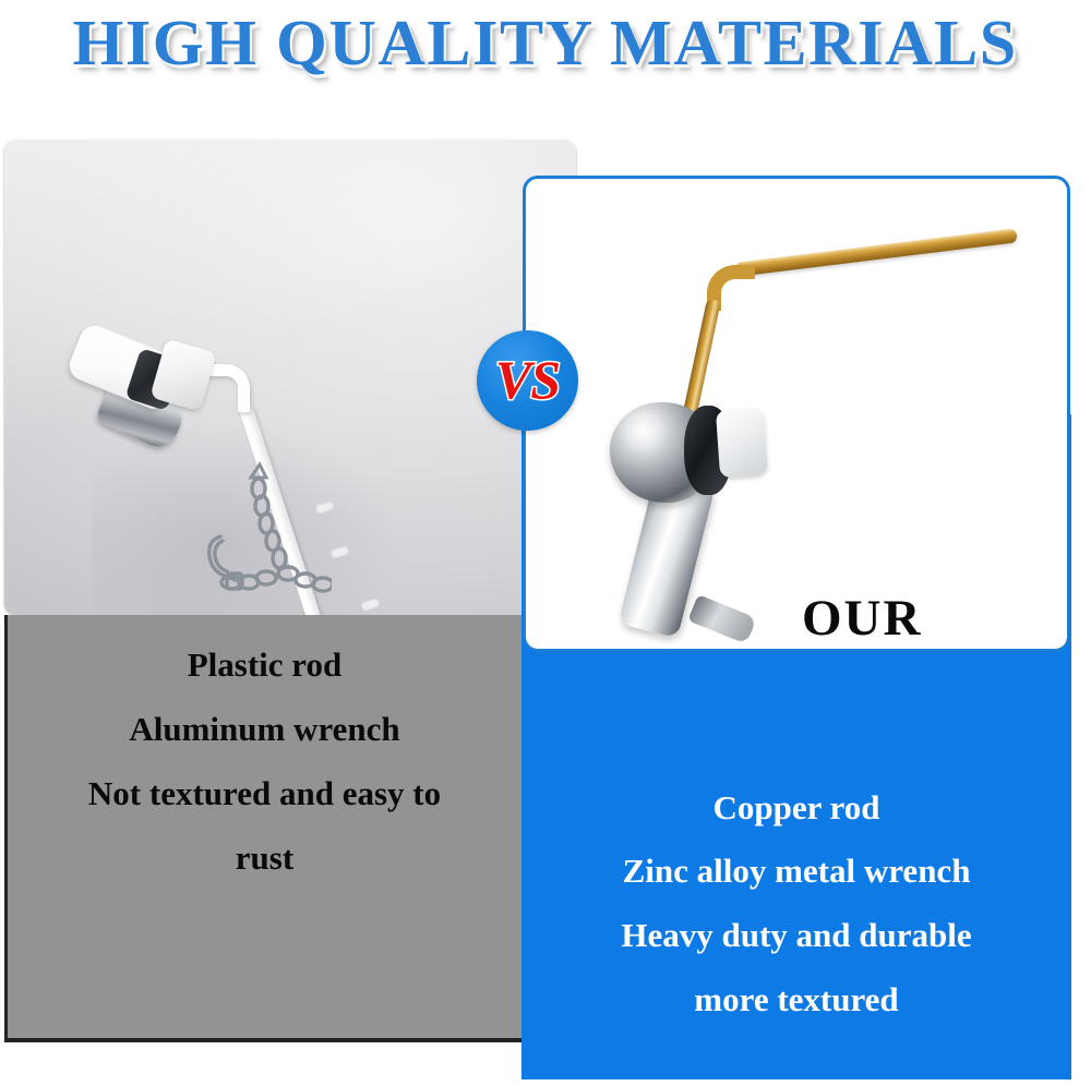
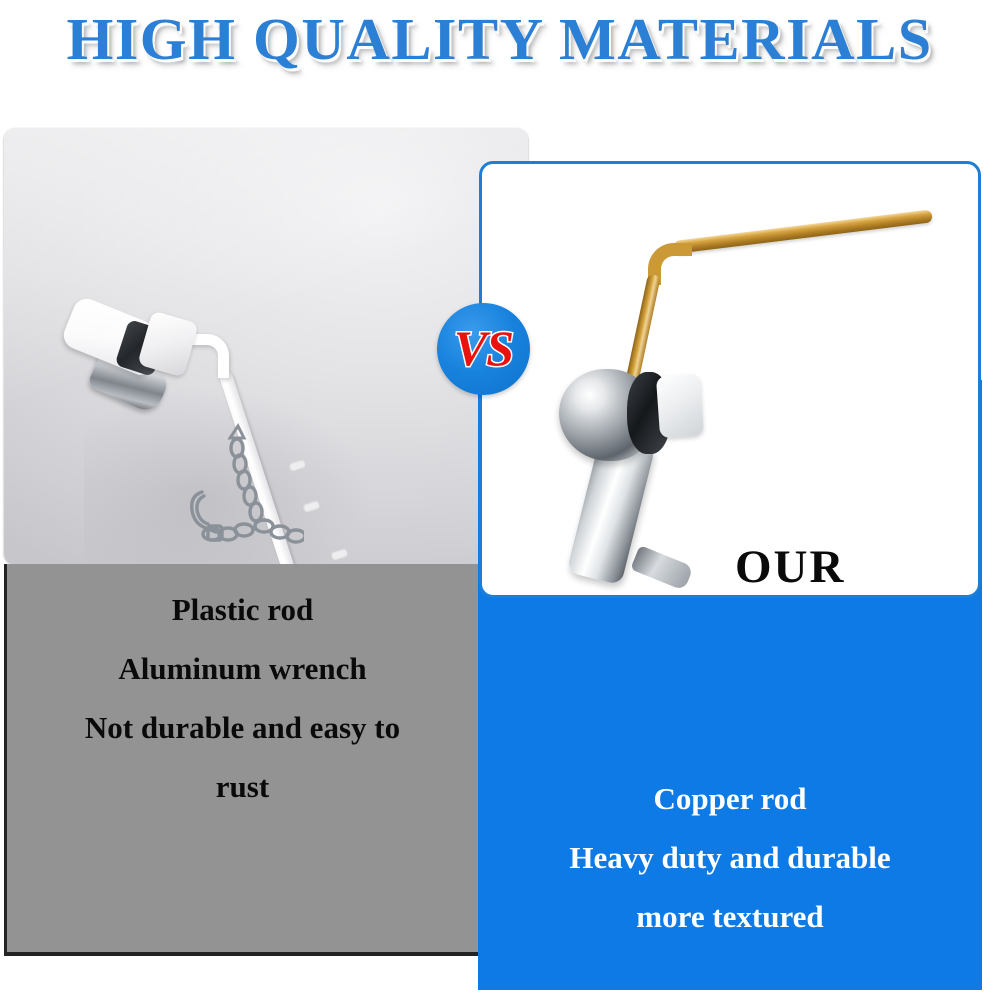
  HIGH QUALITY MATERIALS
  Copper rod
- Zinc alloy metal wrench
  Heavy duty and durable
  more textured
  Plastic rod
  Aluminum wrench
- Not textured and easy to
+ Not durable and easy to
  rust
  OUR
  VS
